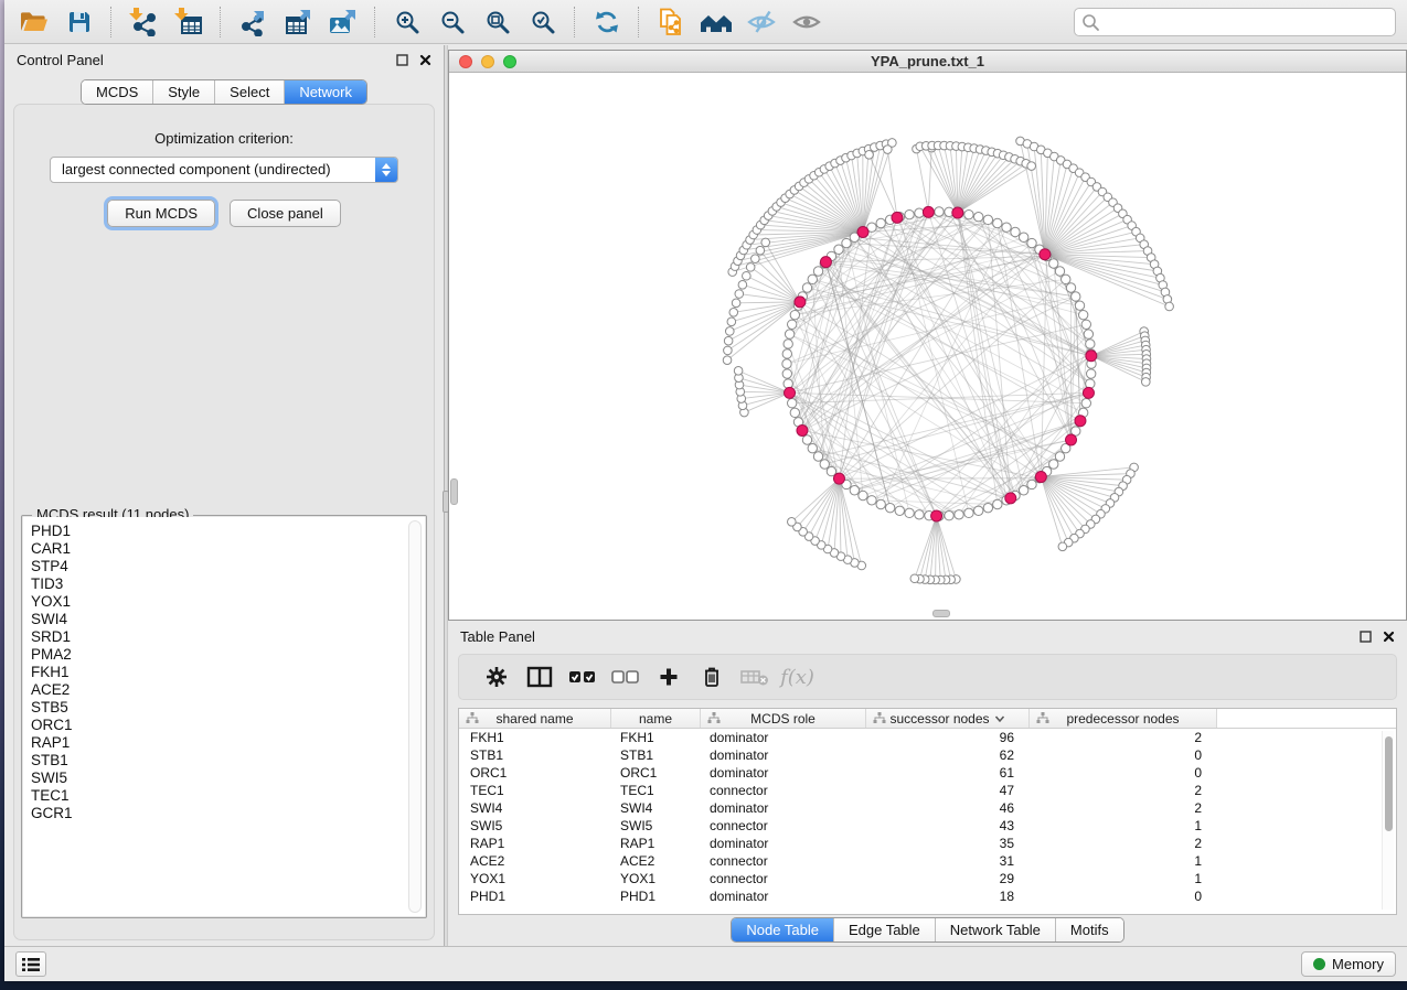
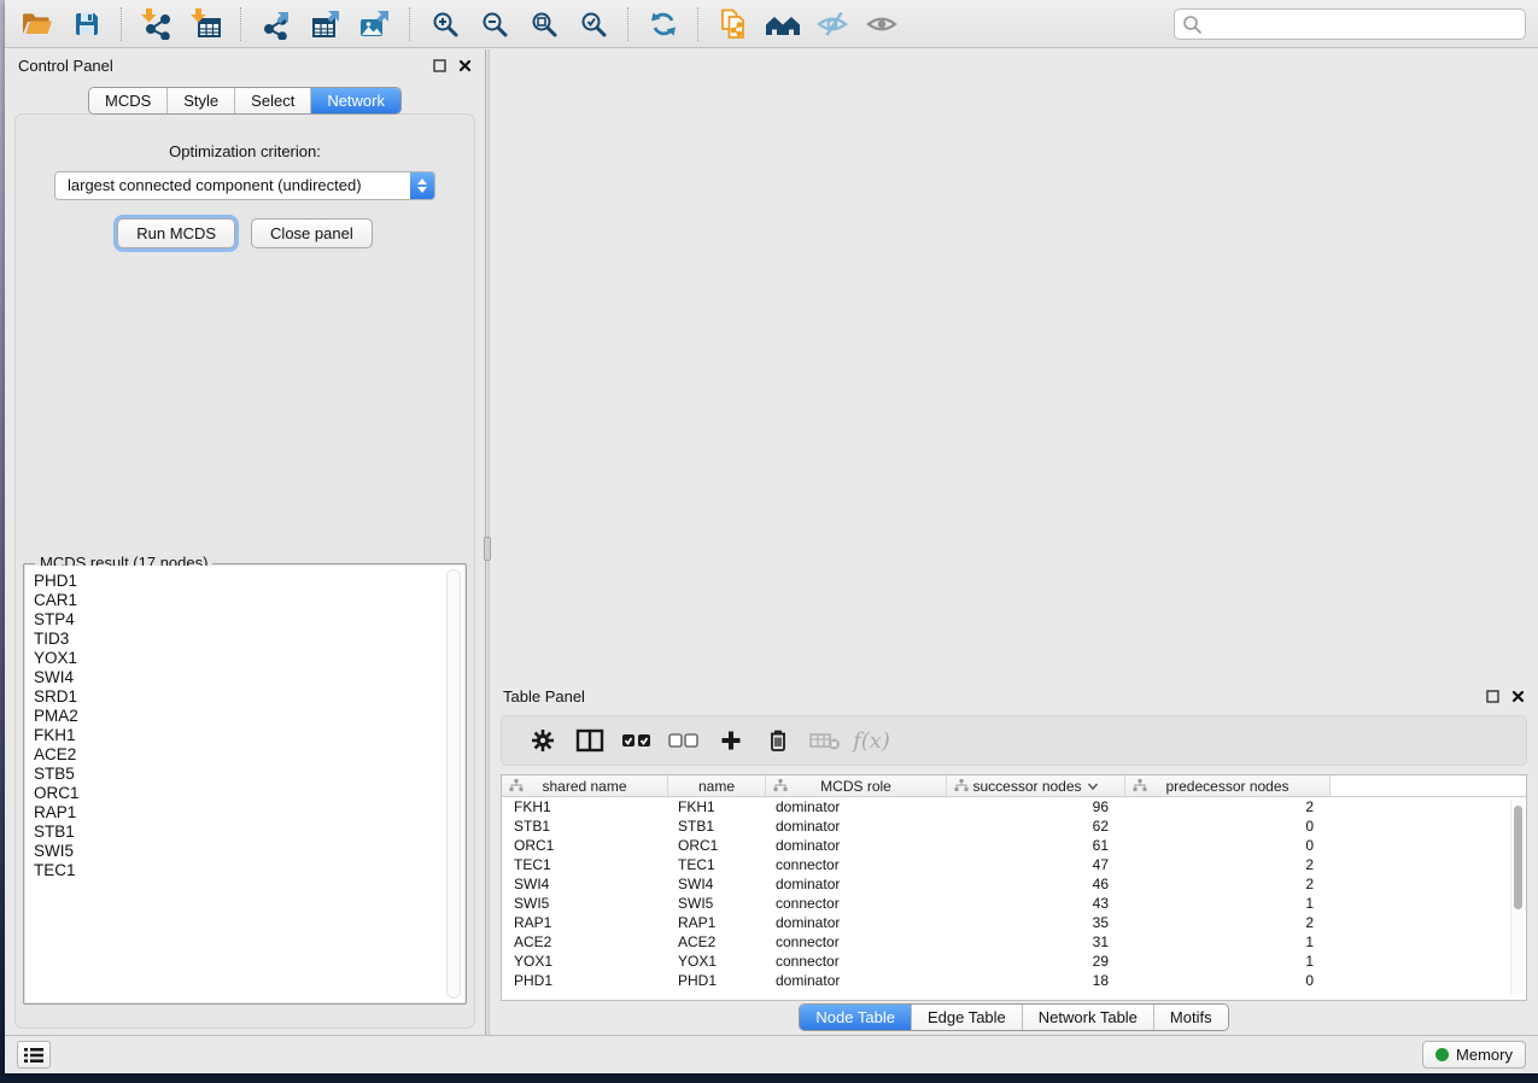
  Control Panel
  MCDS
  Style
  Select
  Network
  Optimization criterion:
  largest connected component (undirected)
  Run MCDS
  Close panel
- MCDS result (11 nodes)
+ MCDS result (17 nodes)
  PHD1
  CAR1
  STP4
  TID3
  YOX1
  SWI4
  SRD1
  PMA2
  FKH1
  ACE2
  STB5
  ORC1
  RAP1
  STB1
  SWI5
  TEC1
- GCR1
- YPA_prune.txt_1
  Table Panel
  f(x)
  shared name
  name
  MCDS role
  successor nodes
  predecessor nodes
  FKH1
  FKH1
  dominator
  96
  2
  STB1
  STB1
  dominator
  62
  0
  ORC1
  ORC1
  dominator
  61
  0
  TEC1
  TEC1
  connector
  47
  2
  SWI4
  SWI4
  dominator
  46
  2
  SWI5
  SWI5
  connector
  43
  1
  RAP1
  RAP1
  dominator
  35
  2
  ACE2
  ACE2
  connector
  31
  1
  YOX1
  YOX1
  connector
  29
  1
  PHD1
  PHD1
  dominator
  18
  0
  Node Table
  Edge Table
  Network Table
  Motifs
  Memory
